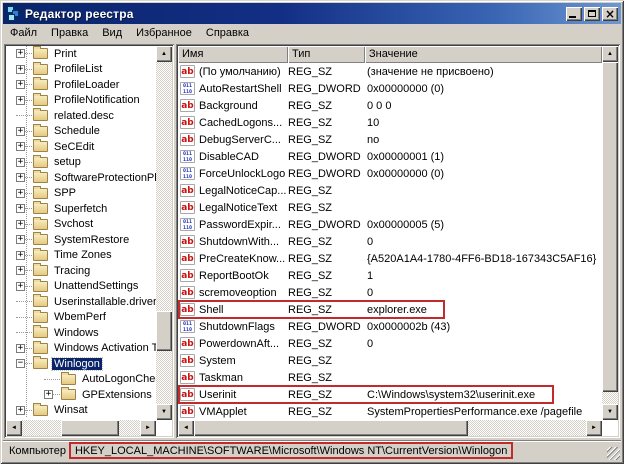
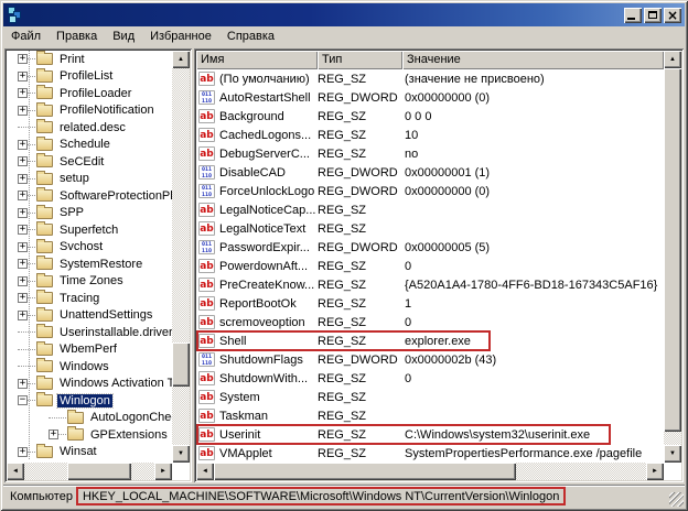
- Редактор реестра
  ×
  Файл
  Правка
  Вид
  Избранное
  Справка
  +
  Print
  +
  ProfileList
  +
  ProfileLoader
  +
  ProfileNotification
  related.desc
  +
  Schedule
  +
  SeCEdit
  +
  setup
  +
  SoftwareProtectionP
  +
  SPP
  +
  Superfetch
  +
  Svchost
  +
  SystemRestore
  +
  Time Zones
  +
  Tracing
  +
  UnattendSettings
  Userinstallable.driver
  WbemPerf
  Windows
  +
  Windows Activation T
  −
  Winlogon
  AutoLogonChe
  +
  GPExtensions
  +
  Winsat
  Имя
  Тип
  Значение
  ab
  (По умолчанию)
  REG_SZ
  (значение не присвоено)
  AutoRestartShell
  REG_DWORD
  0x00000000 (0)
  ab
  Background
  REG_SZ
  0 0 0
  ab
  CachedLogons...
  REG_SZ
  10
  ab
  DebugServerC...
  REG_SZ
  no
  DisableCAD
  REG_DWORD
  0x00000001 (1)
  ForceUnlockLogo
  REG_DWORD
  0x00000000 (0)
  ab
  LegalNoticeCap...
  REG_SZ
  ab
  LegalNoticeText
  REG_SZ
  PasswordExpir...
  REG_DWORD
  0x00000005 (5)
  ab
- ShutdownWith...
+ PowerdownAft...
  REG_SZ
  0
  ab
  PreCreateKnow...
  REG_SZ
  {A520A1A4-1780-4FF6-BD18-167343C5AF16}
  ab
  ReportBootOk
  REG_SZ
  1
  ab
  scremoveoption
  REG_SZ
  0
  ab
  Shell
  REG_SZ
  explorer.exe
  ShutdownFlags
  REG_DWORD
  0x0000002b (43)
  ab
- PowerdownAft...
+ ShutdownWith...
  REG_SZ
  0
  ab
  System
  REG_SZ
  ab
  Taskman
  REG_SZ
  ab
  Userinit
  REG_SZ
  C:\Windows\system32\userinit.exe
  ab
  VMApplet
  REG_SZ
  SystemPropertiesPerformance.exe /pagefile
  Компьютер
  HKEY_LOCAL_MACHINE\SOFTWARE\Microsoft\Windows NT\CurrentVersion\Winlogon
